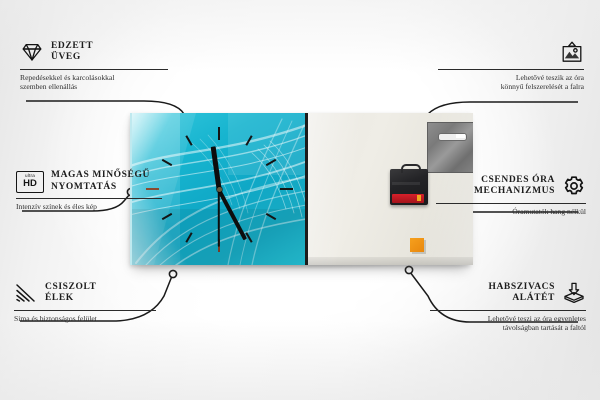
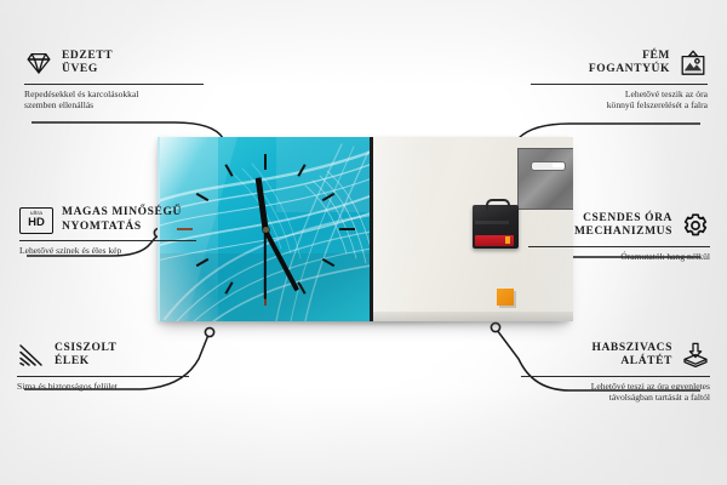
  EDZETT
  ÜVEG
  Repedésekkel és karcolásokkal
  szemben ellenállás
  HD
  MAGAS MINŐSÉGŰ
  NYOMTATÁS
- Intenzív színek és éles kép
+ Lehetővé színek és éles kép
  CSISZOLT
  ÉLEK
  Sima és biztonságos felület
+ FÉM
+ FOGANTYÚK
  Lehetővé teszik az óra
  könnyű felszerelését a falra
  CSENDES ÓRA
  MECHANIZMUS
  Óramutatók hang nélkül
  HABSZIVACS
  ALÁTÉT
  Lehetővé teszi az óra egyenletes
  távolságban tartását a faltól
